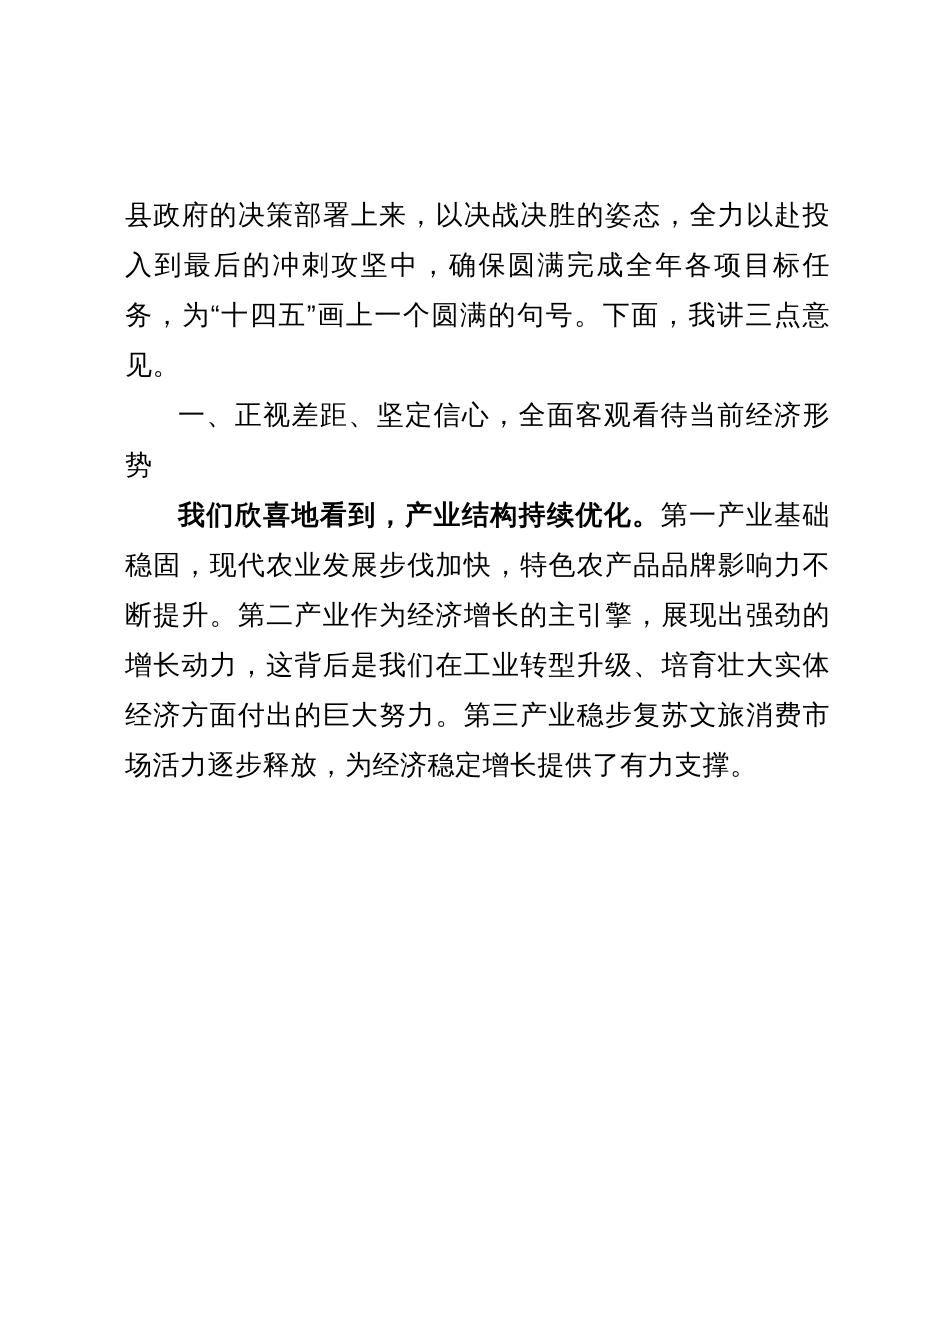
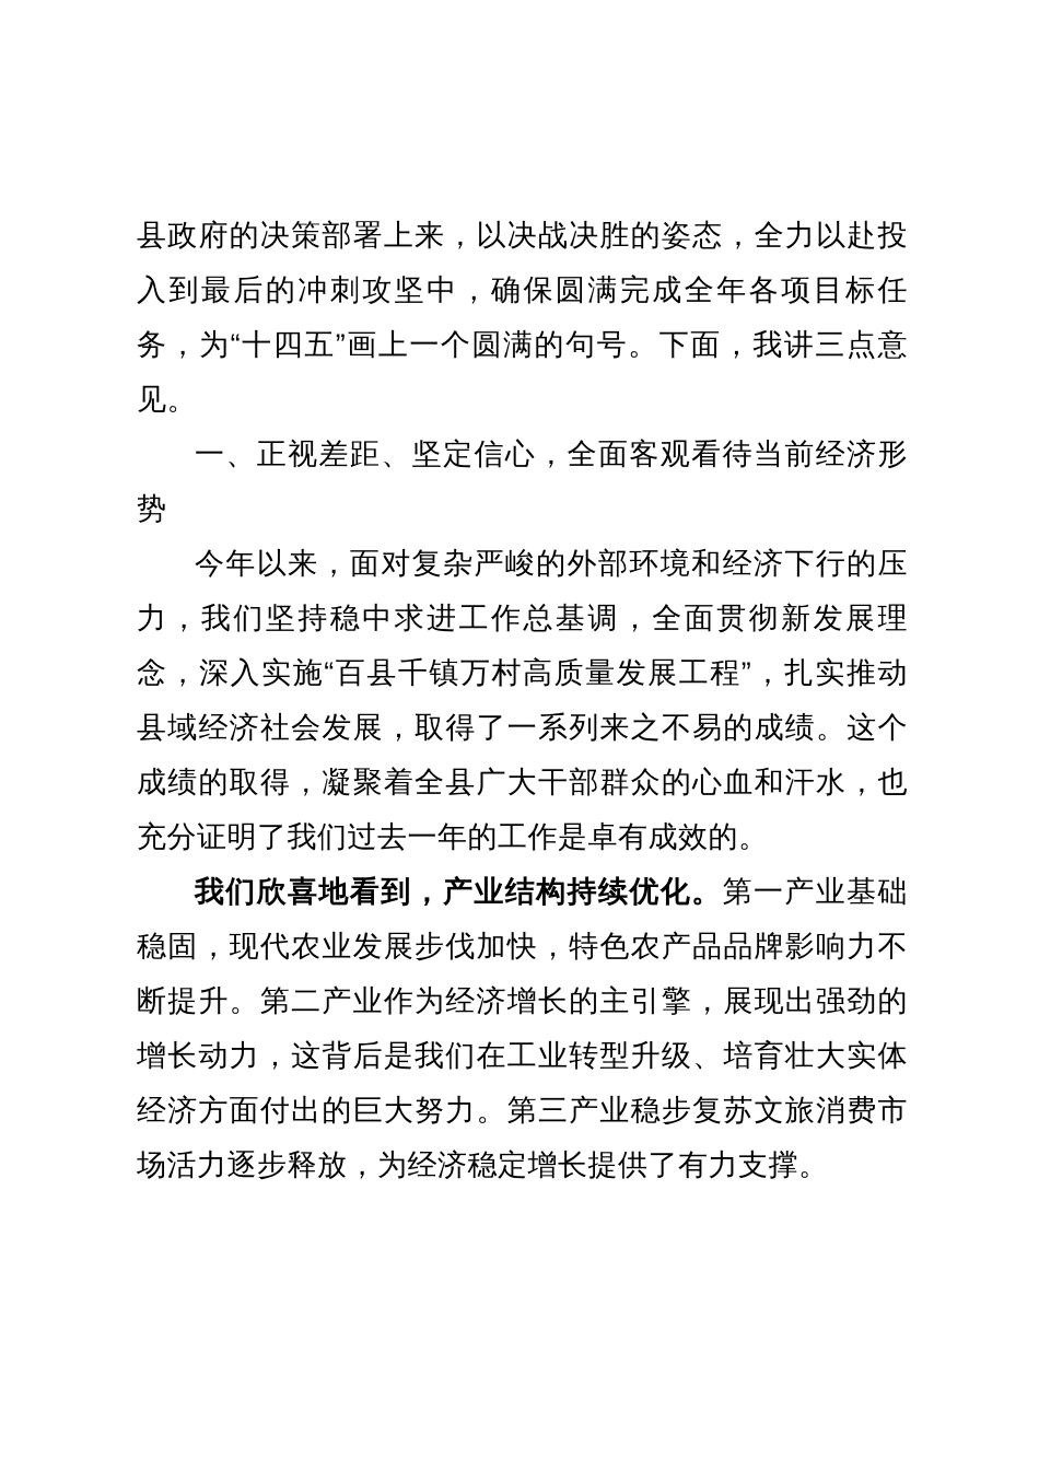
  县政府的决策部署上来，以决战决胜的姿态，全力以赴投入到最后的冲刺攻坚中，确保圆满完成全年各项目标任务，为“十四五”画上一个圆满的句号。下面，我讲三点意见。
  一、正视差距、坚定信心，全面客观看待当前经济形势
+ 今年以来，面对复杂严峻的外部环境和经济下行的压力，我们坚持稳中求进工作总基调，全面贯彻新发展理念，深入实施“百县千镇万村高质量发展工程”，扎实推动县域经济社会发展，取得了一系列来之不易的成绩。这个成绩的取得，凝聚着全县广大干部群众的心血和汗水，也充分证明了我们过去一年的工作是卓有成效的。
  我们欣喜地看到，产业结构持续优化。第一产业基础稳固，现代农业发展步伐加快，特色农产品品牌影响力不断提升。第二产业作为经济增长的主引擎，展现出强劲的增长动力，这背后是我们在工业转型升级、培育壮大实体经济方面付出的巨大努力。第三产业稳步复苏文旅消费市场活力逐步释放，为经济稳定增长提供了有力支撑。
